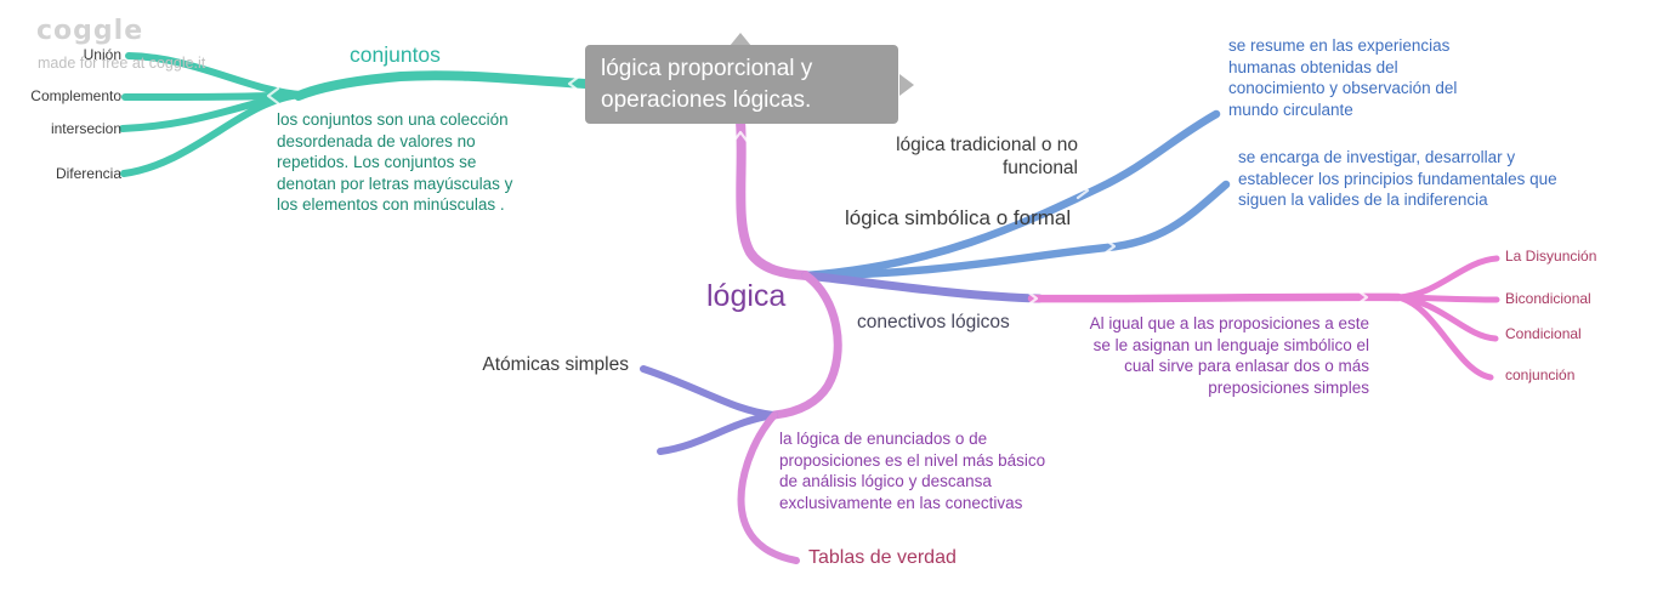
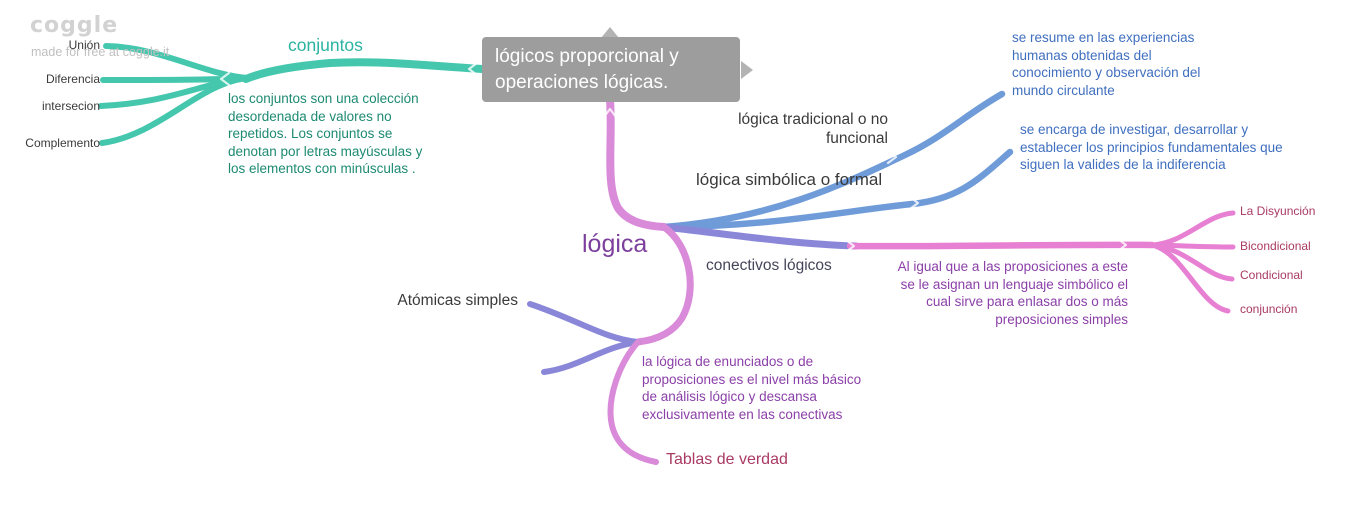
  coggle
  made for free at coggle.it
- lógica proporcional y operaciones lógicas.
+ lógicos proporcional y operaciones lógicas.
  conjuntos
  los conjuntos son una colección
  desordenada de valores no
  repetidos. Los conjuntos se
  denotan por letras mayúsculas y
  los elementos con minúsculas .
  Unión
- Complemento
+ Diferencia
  intersecion
- Diferencia
+ Complemento
  lógica
  lógica tradicional o no
  funcional
  se resume en las experiencias
  humanas obtenidas del
  conocimiento y observación del
  mundo circulante
  lógica simbólica o formal
  se encarga de investigar, desarrollar y
  establecer los principios fundamentales que
  siguen la valides de la indiferencia
  conectivos lógicos
  Al igual que a las proposiciones a este
  se le asignan un lenguaje simbólico el
  cual sirve para enlasar dos o más
  preposiciones simples
  La Disyunción
  Bicondicional
  Condicional
  conjunción
  Atómicas simples
  la lógica de enunciados o de
  proposiciones es el nivel más básico
  de análisis lógico y descansa
  exclusivamente en las conectivas
  Tablas de verdad
